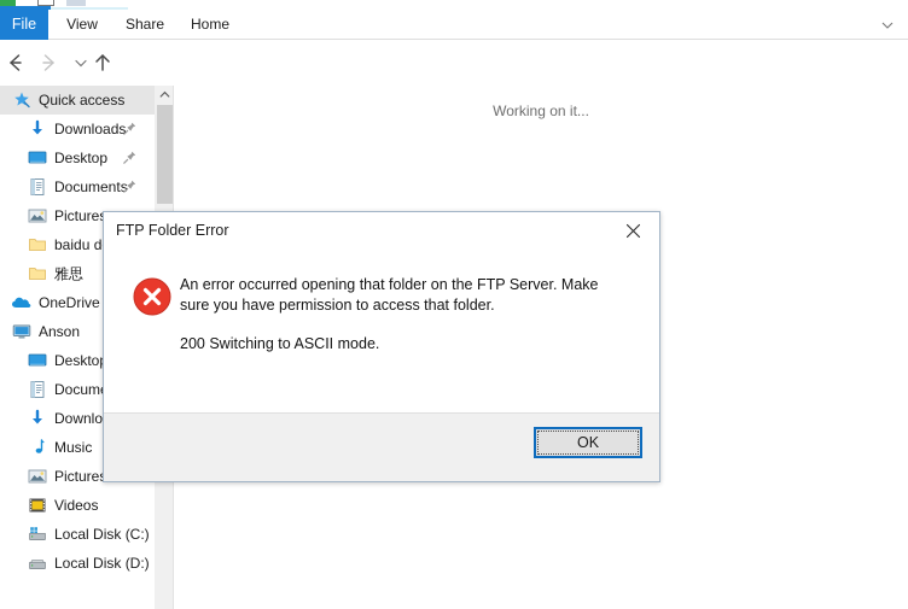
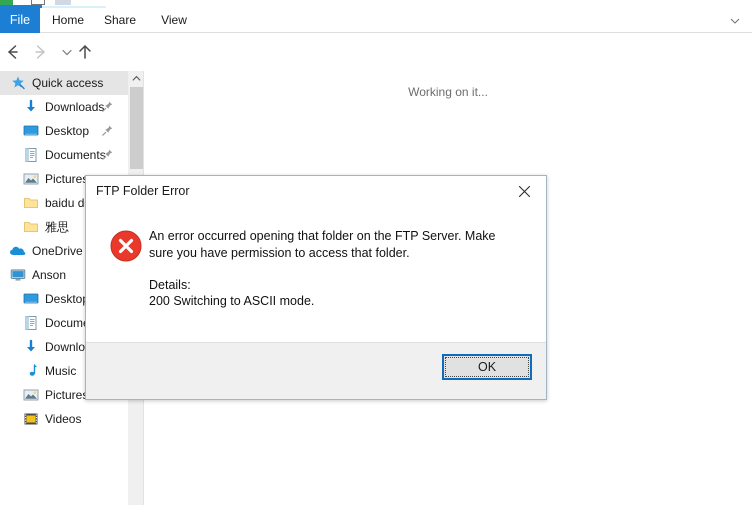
  File
- View
+ Home
  Share
- Home
+ View
  Quick access
  Downloads
  Desktop
  Documents
  Picture
  baidu d
  雅思
  OneDrive
  Anson
  Deskto
  Docum
  Downlo
  Music
  Picture
  Videos
- Local Disk (C:)
- Local Disk (D:)
  Working on it...
  FTP Folder Error
  An error occurred opening that folder on the FTP Server. Make sure you have permission to access that folder.
+ Details:
  200 Switching to ASCII mode.
  OK
